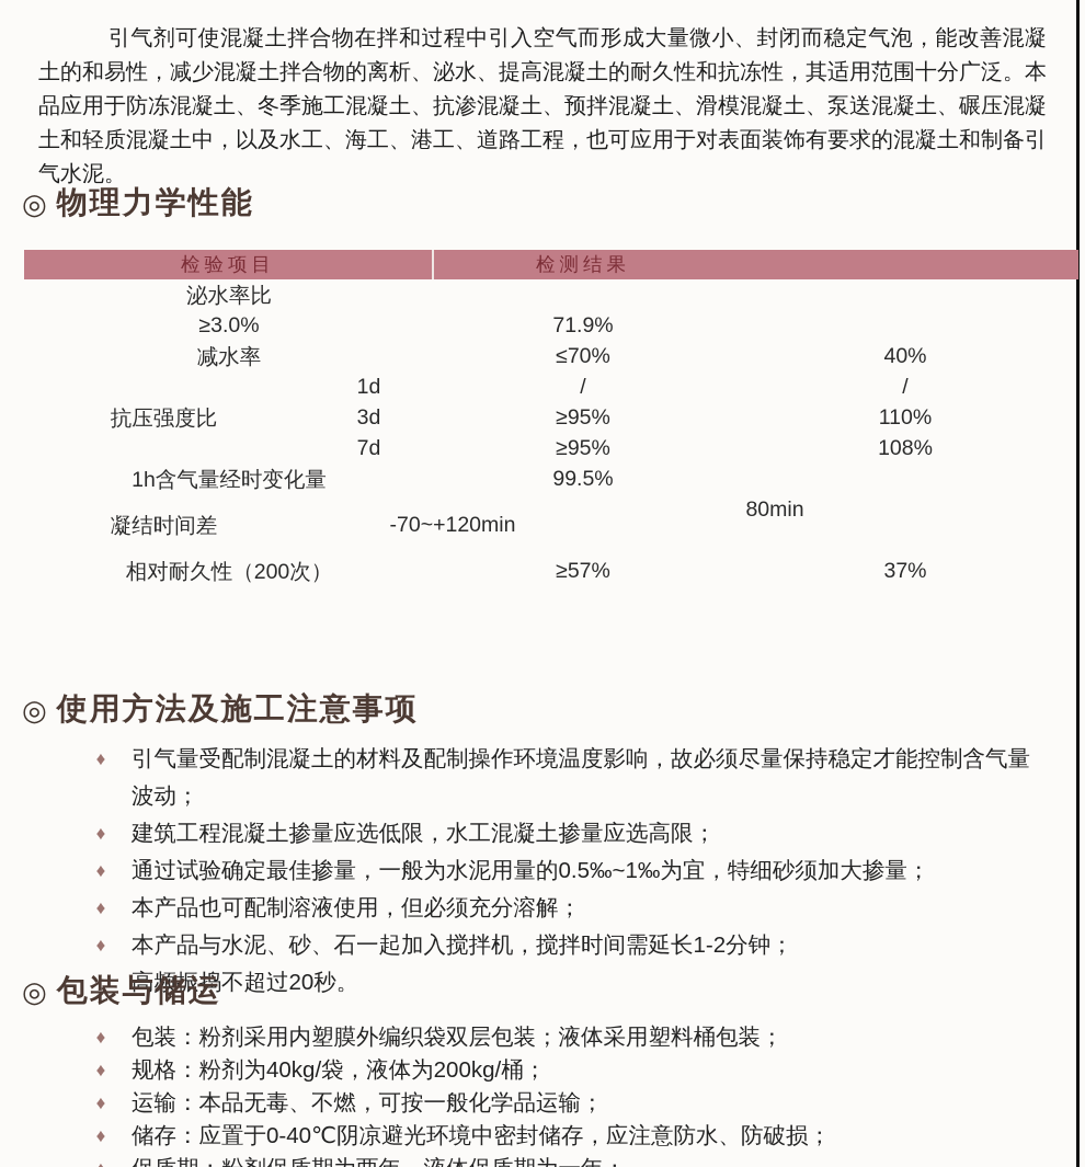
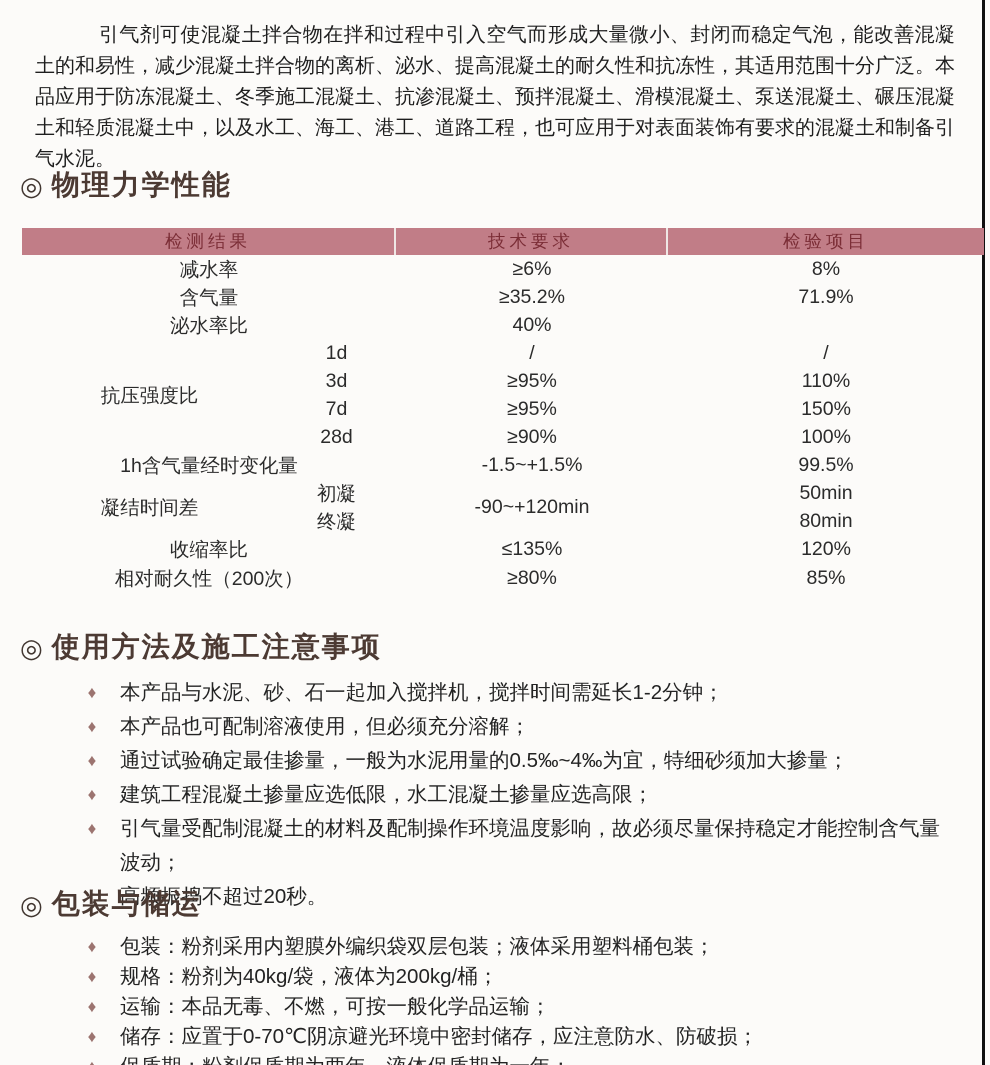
  引气剂可使混凝土拌合物在拌和过程中引入空气而形成大量微小、封闭而稳定气泡，能改善混凝土的和易性，减少混凝土拌合物的离析、泌水、提高混凝土的耐久性和抗冻性，其适用范围十分广泛。本品应用于防冻混凝土、冬季施工混凝土、抗渗混凝土、预拌混凝土、滑模混凝土、泵送混凝土、碾压混凝土和轻质混凝土中，以及水工、海工、港工、道路工程，也可应用于对表面装饰有要求的混凝土和制备引气水泥。
  ◎
  物理力学性能
- 检验项目
+ 检测结果
+ 技术要求
- 检测结果
+ 检验项目
- 泌水率比
+ 减水率
+ ≥6%
+ 8%
+ 含气量
- ≥3.0%
+ ≥35.2%
  71.9%
- 减水率
+ 泌水率比
- ≤70%
  40%
  抗压强度比
  1d
  /
  /
  3d
  ≥95%
  110%
  7d
  ≥95%
- 108%
+ 150%
+ 28d
+ ≥90%
+ 100%
  1h含气量经时变化量
+ -1.5~+1.5%
  99.5%
  凝结时间差
+ 初凝
+ 终凝
- -70~+120min
+ -90~+120min
+ 50min
  80min
+ 收缩率比
+ ≤135%
+ 120%
  相对耐久性（200次）
- ≥57%
+ ≥80%
- 37%
+ 85%
  ◎
  使用方法及施工注意事项
  ♦
- 引气量受配制混凝土的材料及配制操作环境温度影响，故必须尽量保持稳定才能控制含气量波动；
+ 本产品与水泥、砂、石一起加入搅拌机，搅拌时间需延长1-2分钟；
  ♦
- 建筑工程混凝土掺量应选低限，水工混凝土掺量应选高限；
+ 本产品也可配制溶液使用，但必须充分溶解；
  ♦
- 通过试验确定最佳掺量，一般为水泥用量的0.5‰~1‰为宜，特细砂须加大掺量；
+ 通过试验确定最佳掺量，一般为水泥用量的0.5‰~4‰为宜，特细砂须加大掺量；
  ♦
- 本产品也可配制溶液使用，但必须充分溶解；
+ 建筑工程混凝土掺量应选低限，水工混凝土掺量应选高限；
  ♦
- 本产品与水泥、砂、石一起加入搅拌机，搅拌时间需延长1-2分钟；
+ 引气量受配制混凝土的材料及配制操作环境温度影响，故必须尽量保持稳定才能控制含气量波动；
  高频振捣不超过20秒。
  ◎
  包装与储运
  ♦
  包装：粉剂采用内塑膜外编织袋双层包装；液体采用塑料桶包装；
  ♦
  规格：粉剂为40kg/袋，液体为200kg/桶；
  ♦
  运输：本品无毒、不燃，可按一般化学品运输；
  ♦
- 储存：应置于0-40℃阴凉避光环境中密封储存，应注意防水、防破损；
+ 储存：应置于0-70℃阴凉避光环境中密封储存，应注意防水、防破损；
